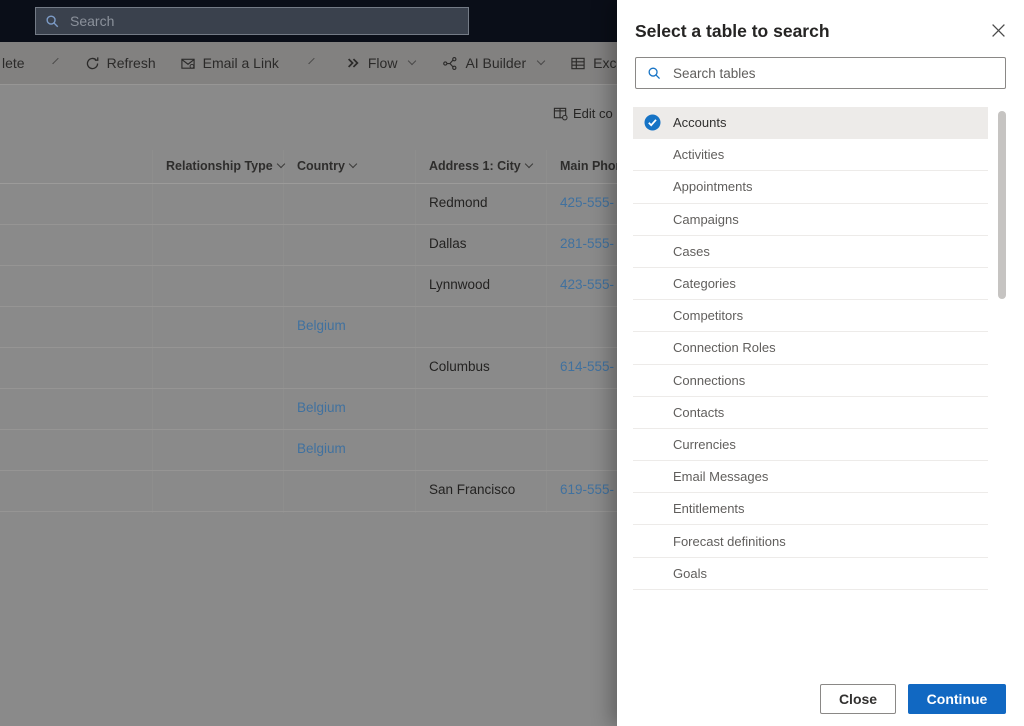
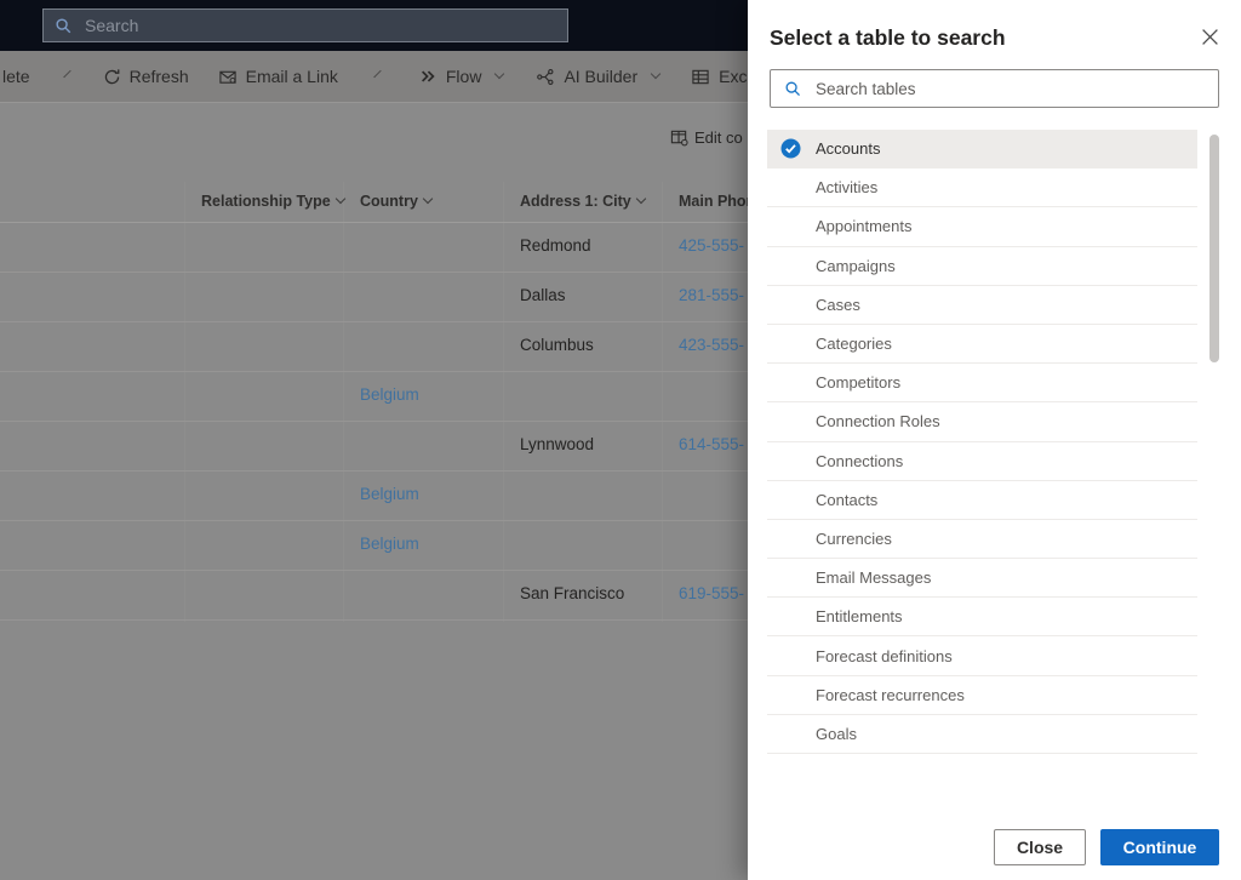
  Search
  lete
  Refresh
  Email a Link
  Flow
  AI Builder
  Exc
  Edit co
  Relationship Type
  Country
  Address 1: City
  Main Pho
  Redmond
  425-555-
  Dallas
  281-555-
- Lynnwood
+ Columbus
  423-555-
  Belgium
- Columbus
+ Lynnwood
  614-555-
  Belgium
  Belgium
  San Francisco
  619-555-
  Select a table to search
  Search tables
  Accounts
  Activities
  Appointments
  Campaigns
  Cases
  Categories
  Competitors
  Connection Roles
  Connections
  Contacts
  Currencies
  Email Messages
  Entitlements
  Forecast definitions
+ Forecast recurrences
  Goals
  Close
  Continue
